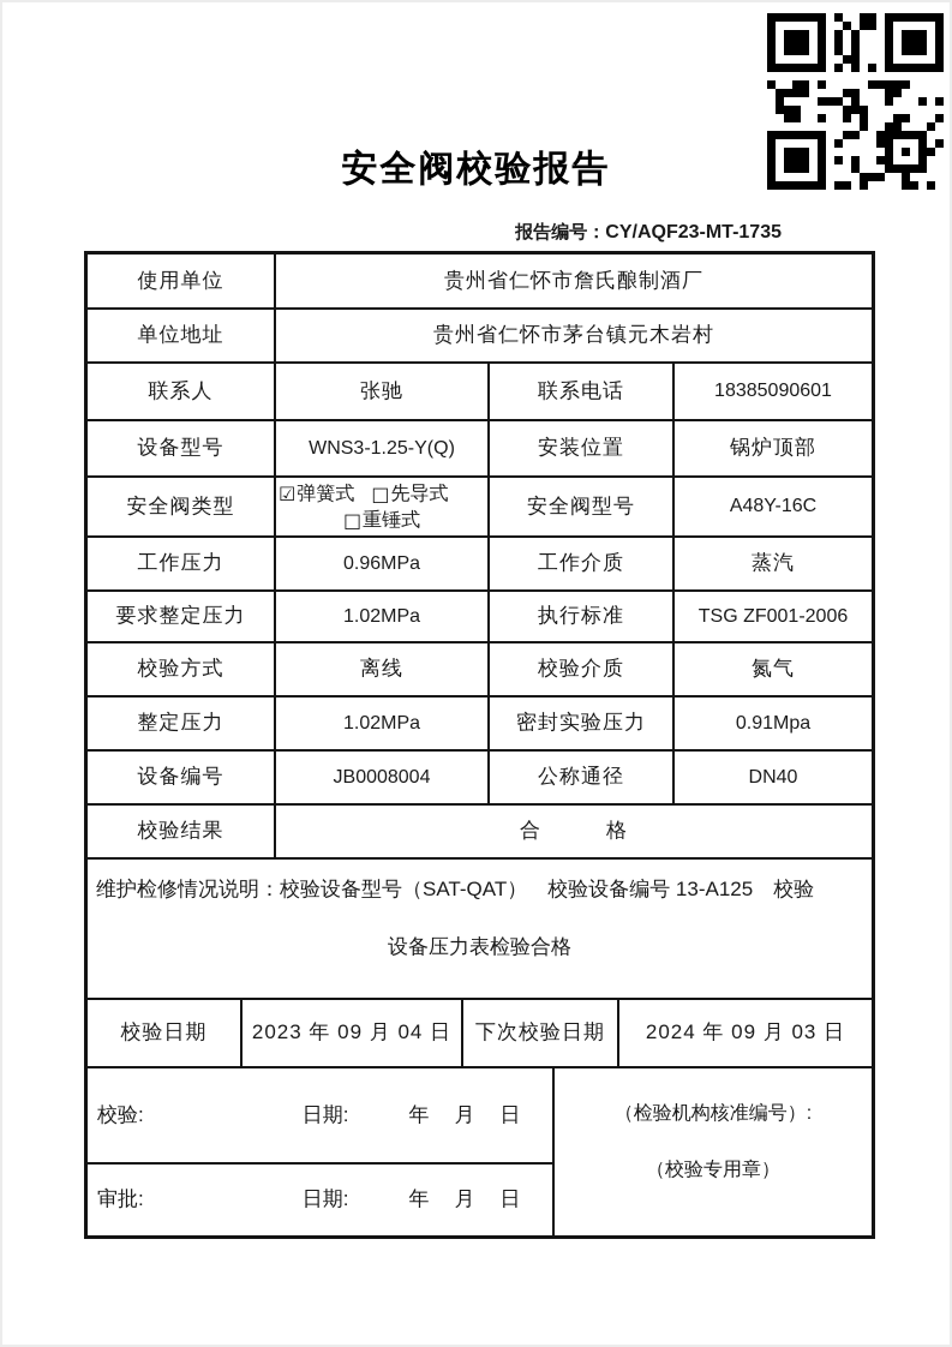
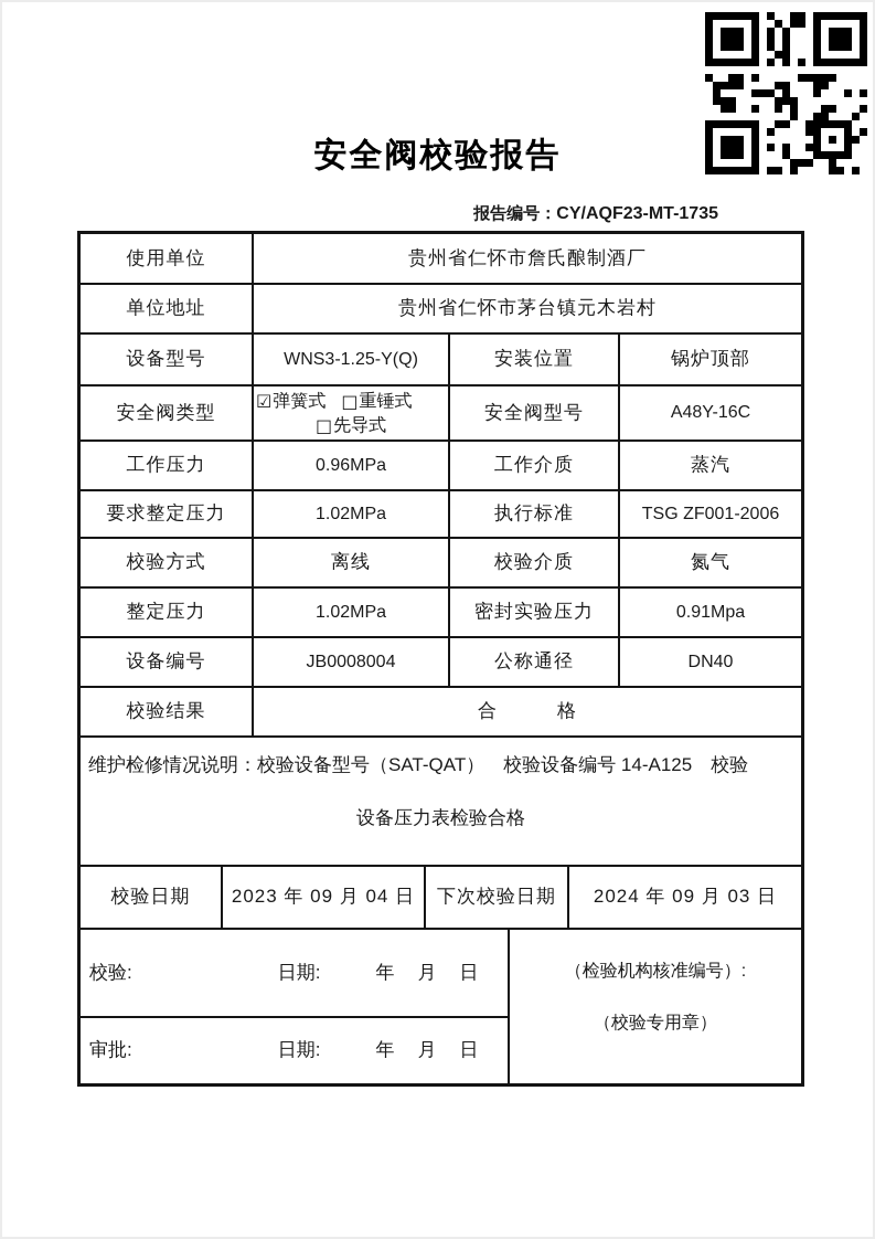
  安全阀校验报告
  报告编号：CY/AQF23-MT-1735
  使用单位
  贵州省仁怀市詹氏酿制酒厂
  单位地址
  贵州省仁怀市茅台镇元木岩村
- 联系人
- 张驰
- 联系电话
- 18385090601
  设备型号
  WNS3-1.25-Y(Q)
  安装位置
  锅炉顶部
  安全阀类型
  ☑
  弹簧式
  □
- 先导式
+ 重锤式
  □
- 重锤式
+ 先导式
  安全阀型号
  A48Y-16C
  工作压力
  0.96MPa
  工作介质
  蒸汽
  要求整定压力
  1.02MPa
  执行标准
  TSG ZF001-2006
  校验方式
  离线
  校验介质
  氮气
  整定压力
  1.02MPa
  密封实验压力
  0.91Mpa
  设备编号
  JB0008004
  公称通径
  DN40
  校验结果
  合 格
- 维护检修情况说明：校验设备型号（SAT-QAT） 校验设备编号 13-A125 校验
+ 维护检修情况说明：校验设备型号（SAT-QAT） 校验设备编号 14-A125 校验
  设备压力表检验合格
  校验日期
  2023 年 09 月 04 日
  下次校验日期
  2024 年 09 月 03 日
  校验:
  日期:
  年 月 日
  审批:
  日期:
  年 月 日
  （检验机构核准编号）:
  （校验专用章）
